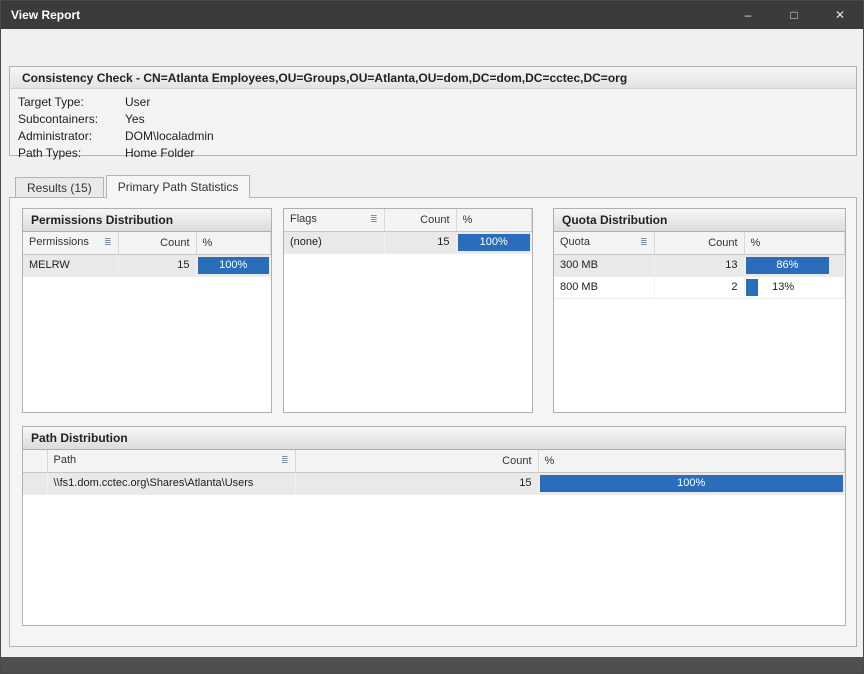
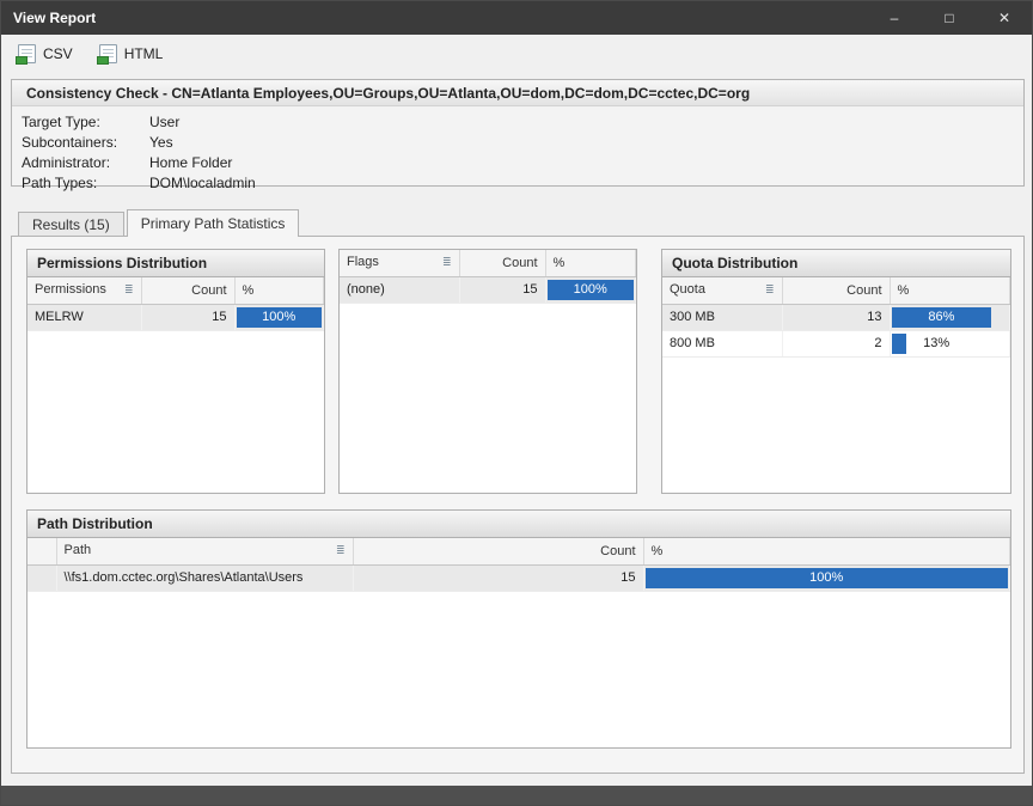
  View Report
  –
  □
  ✕
+ CSV
+ HTML
  Consistency Check - CN=Atlanta Employees,OU=Groups,OU=Atlanta,OU=dom,DC=dom,DC=cctec,DC=org
  Target Type:
  User
  Subcontainers:
  Yes
  Administrator:
- DOM\localadmin
+ Home Folder
  Path Types:
- Home Folder
+ DOM\localadmin
  Results (15)
  Primary Path Statistics
  Permissions Distribution
  Permissions ≣	Count	%
  MELRW	15	100%
  Flags ≣	Count	%
  (none)	15	100%
  Quota Distribution
  Quota ≣	Count	%
  300 MB	13	86%
  800 MB	2	13%
  Path Distribution
  	Path ≣	Count	%
  	\\fs1.dom.cctec.org\Shares\Atlanta\Users	15	100%
